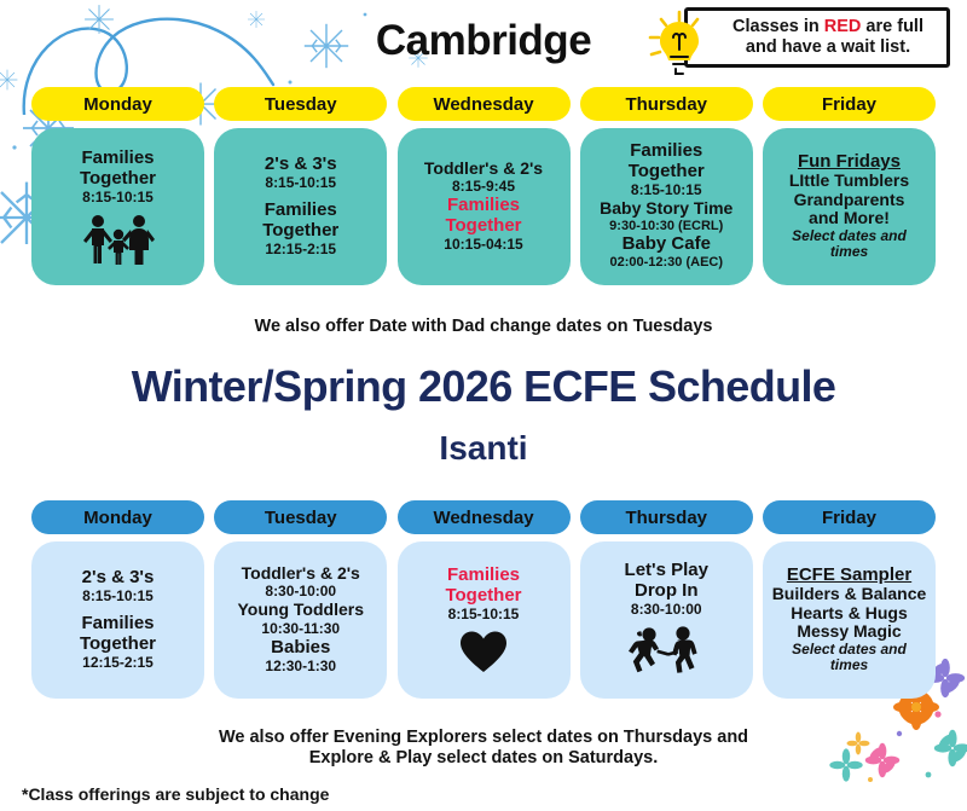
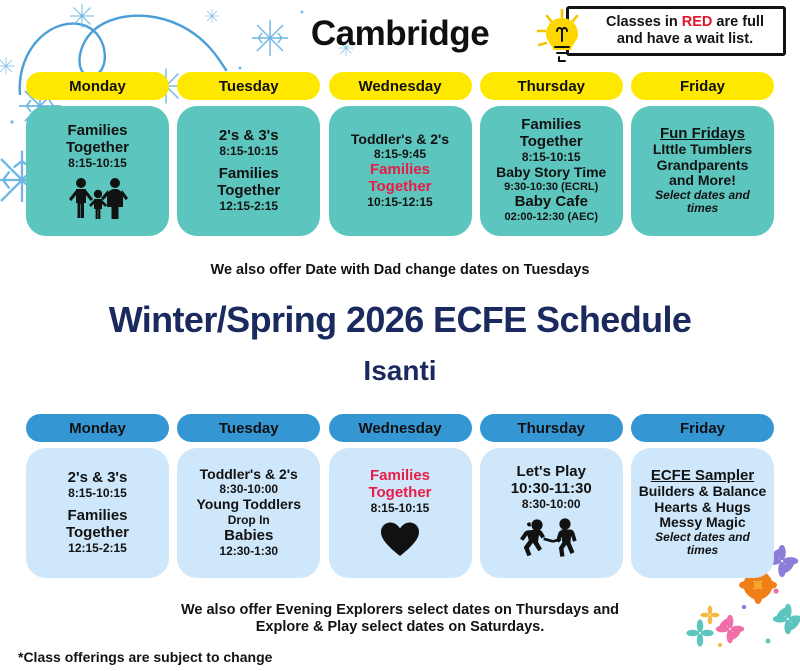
  Cambridge
  Classes in RED are full and have a wait list.
  Monday
  Families
  Together
  8:15-10:15
  Tuesday
  2's & 3's
  8:15-10:15
  Families
  Together
  12:15-2:15
  Wednesday
  Toddler's & 2's
  8:15-9:45
  Families
  Together
- 10:15-04:15
+ 10:15-12:15
  Thursday
  Families
  Together
  8:15-10:15
  Baby Story Time
  9:30-10:30 (ECRL)
  Baby Cafe
  02:00-12:30 (AEC)
  Friday
  Fun Fridays
  LIttle Tumblers
  Grandparents
  and More!
  Select dates and
  times
  We also offer Date with Dad change dates on Tuesdays
  Winter/Spring 2026 ECFE Schedule
  Isanti
  Monday
  2's & 3's
  8:15-10:15
  Families
  Together
  12:15-2:15
  Tuesday
  Toddler's & 2's
  8:30-10:00
  Young Toddlers
- 10:30-11:30
+ Drop In
  Babies
  12:30-1:30
  Wednesday
  Families
  Together
  8:15-10:15
  Thursday
  Let's Play
- Drop In
+ 10:30-11:30
  8:30-10:00
  Friday
  ECFE Sampler
  Builders & Balance
  Hearts & Hugs
  Messy Magic
  Select dates and
  times
  We also offer Evening Explorers select dates on Thursdays and
  Explore & Play select dates on Saturdays.
  *Class offerings are subject to change
